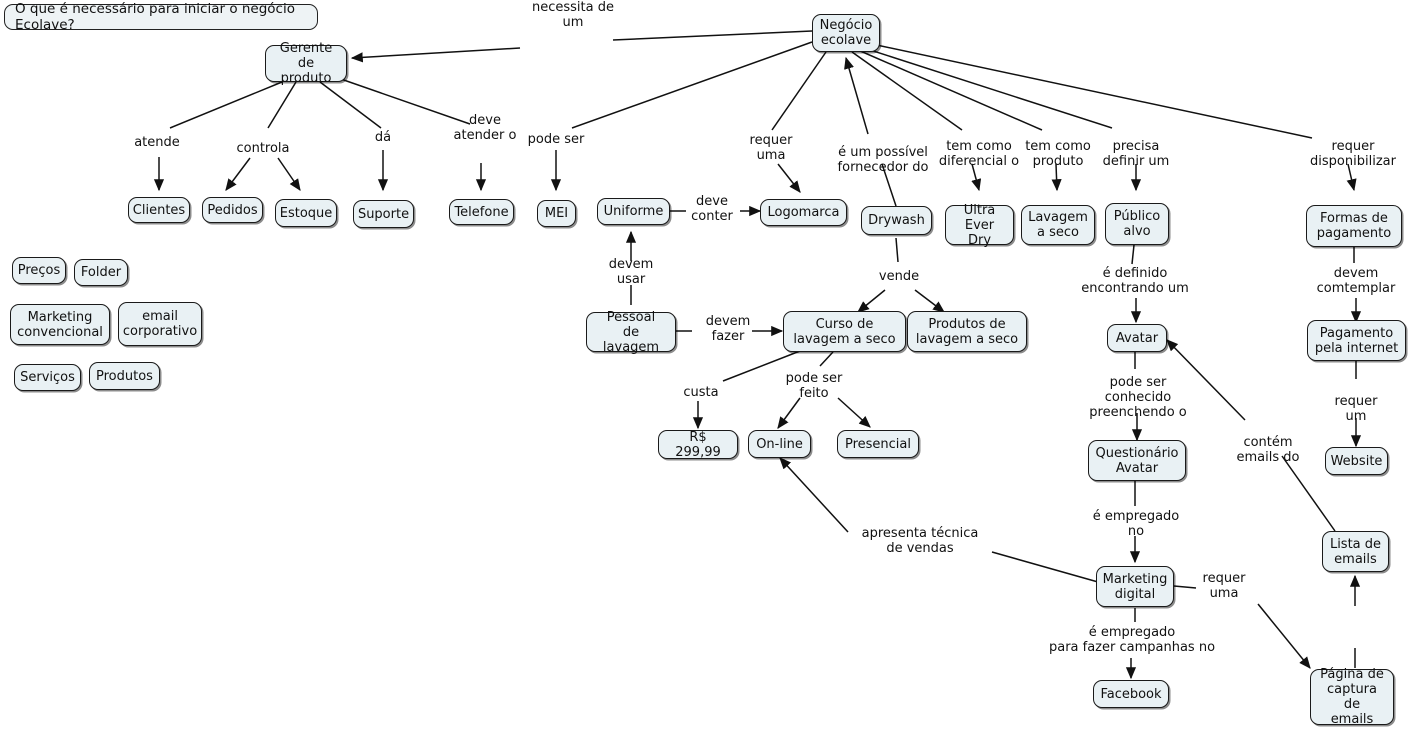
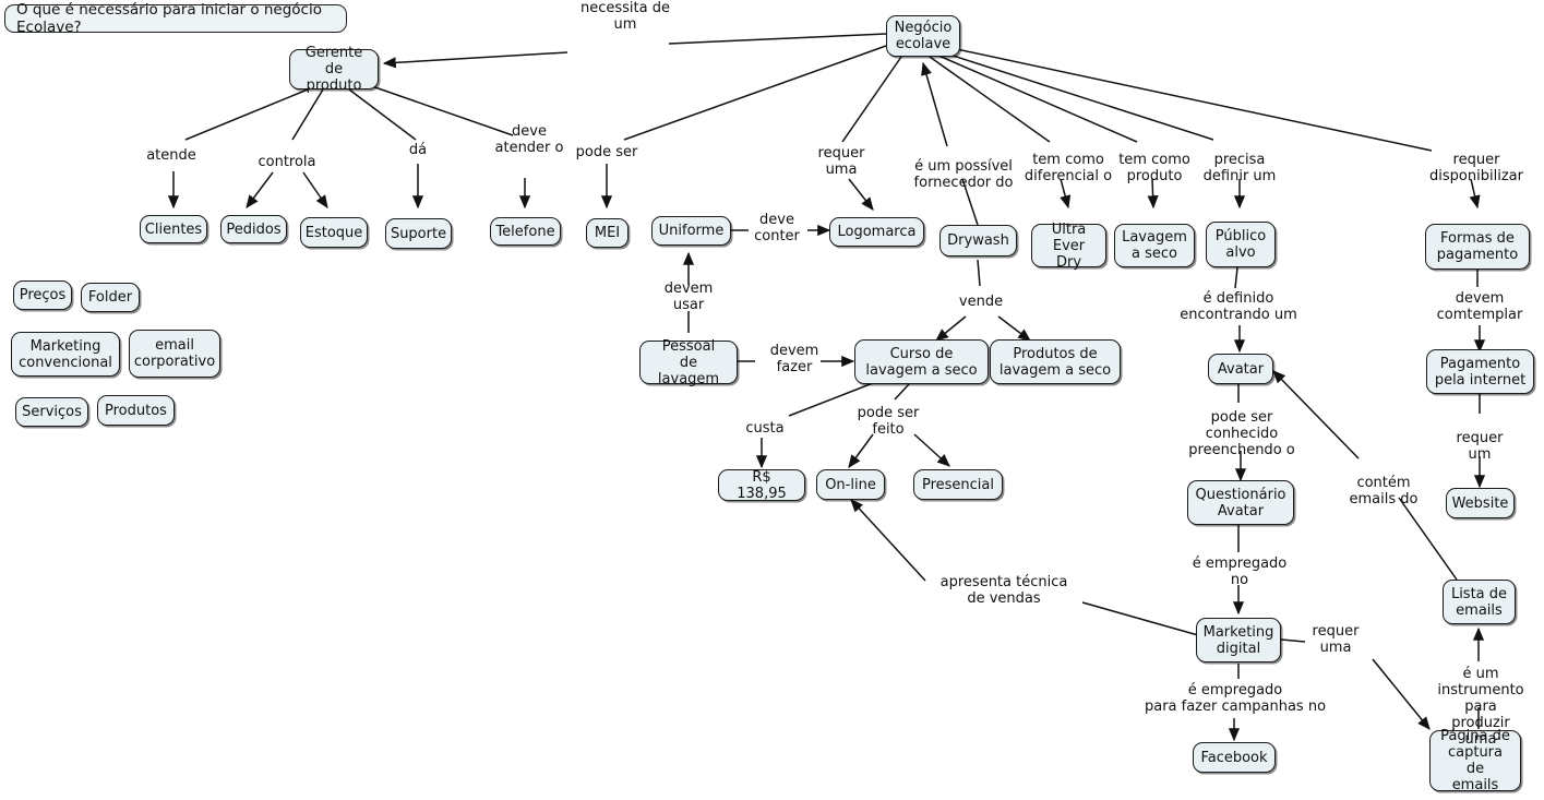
  O que é necessário para iniciar o negócio Ecolave?
  Gerente
  de produto
  Negócio
  ecolave
  Clientes
  Pedidos
  Estoque
  Suporte
  Telefone
  MEI
  Uniforme
  Logomarca
  Drywash
  Ultra
  Ever Dry
  Lavagem
  a seco
  Público
  alvo
  Formas de
  pagamento
  Pessoal
  de lavagem
  Curso de
  lavagem a seco
  Produtos de
  lavagem a seco
  Avatar
  Pagamento
  pela internet
- R$ 299,99
+ R$ 138,95
  On-line
  Presencial
  Questionário
  Avatar
  Website
  Lista de
  emails
  Marketing
  digital
  Facebook
  Página de
  captura de
  emails
  Preços
  Folder
  Marketing
  convencional
  email
  corporativo
  Serviços
  Produtos
  necessita de
  um
  atende
  controla
  dá
  deve
  atender o
  pode ser
  requer
  uma
  deve
  conter
  é um possível
  fornecedor do
  tem como
  diferencial o
  tem como
  produto
  precisa
  definir um
  requer
  disponibilizar
  devem
  usar
  vende
  é definido
  encontrando um
  devem
  comtemplar
  devem
  fazer
  custa
  pode ser
  feito
  pode ser
  conhecido
  preenchendo o
  contém
  emails do
  requer
  um
  é empregado
  no
  apresenta técnica
  de vendas
  requer
  uma
+ é um instrumento
+ para produzir uma
  é empregado
  para fazer campanhas no
